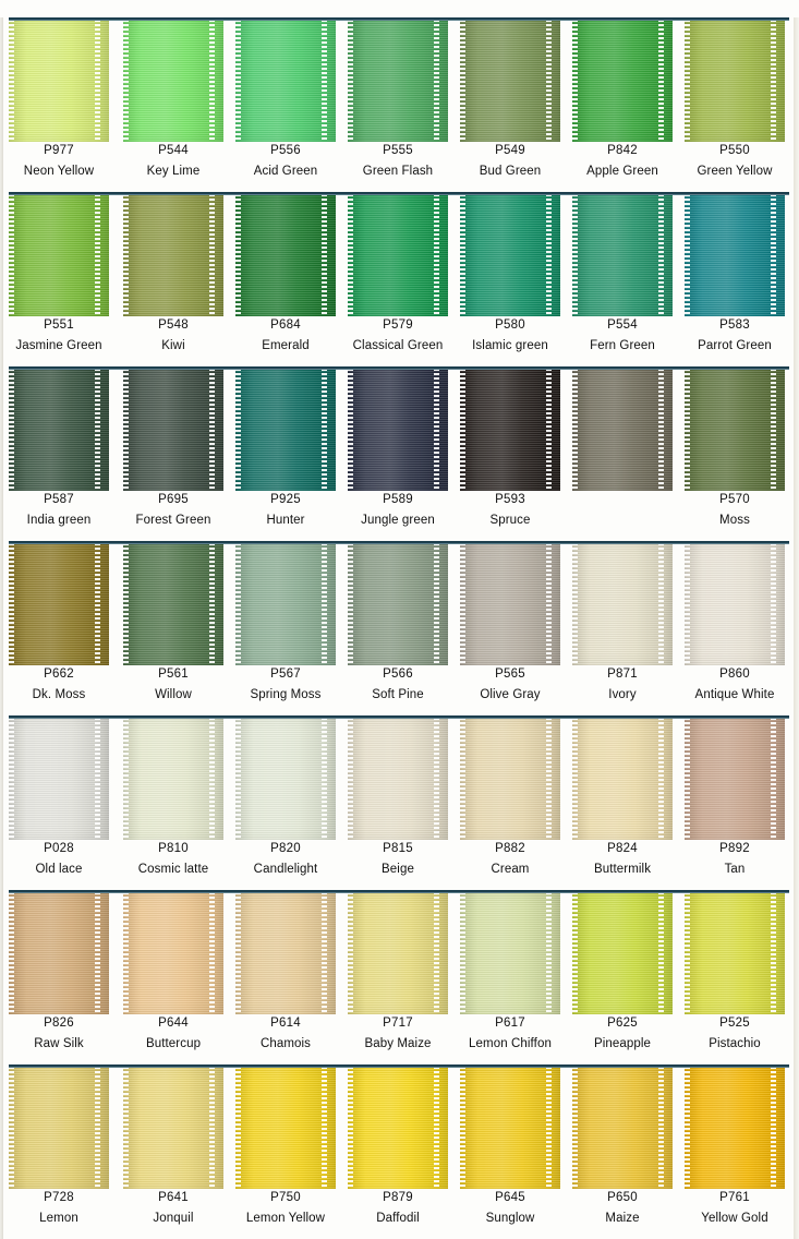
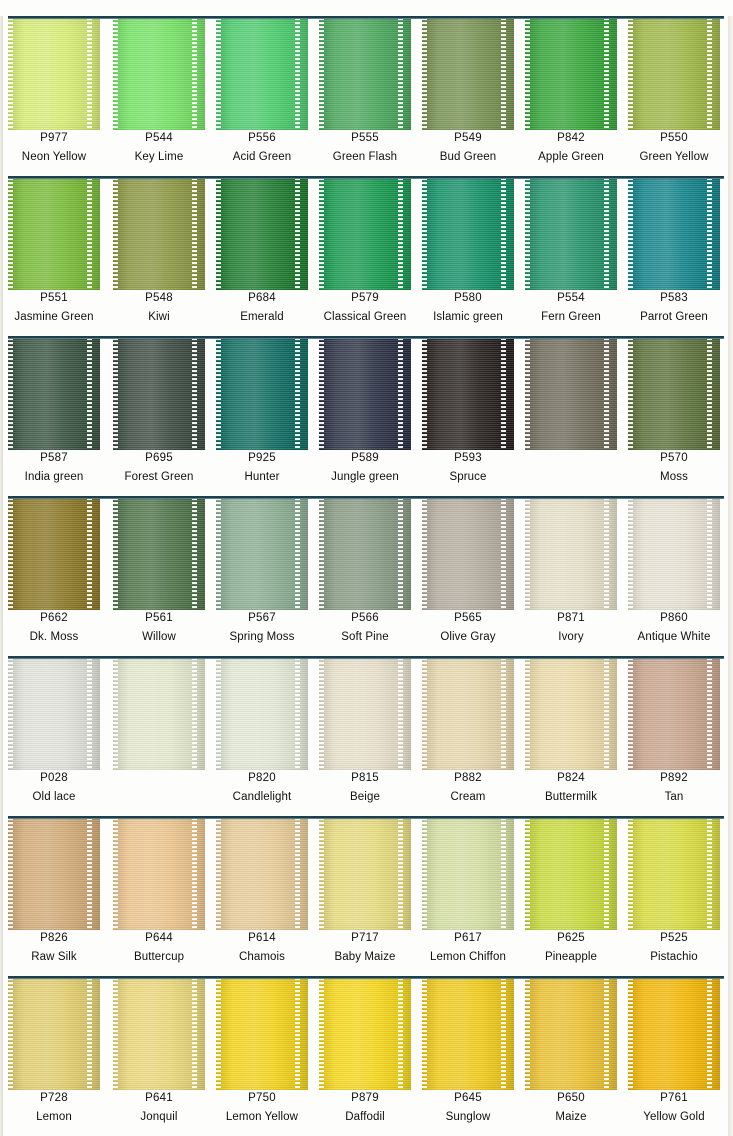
  P977
  Neon Yellow
  P544
  Key Lime
  P556
  Acid Green
  P555
  Green Flash
  P549
  Bud Green
  P842
  Apple Green
  P550
  Green Yellow
  P551
  Jasmine Green
  P548
  Kiwi
  P684
  Emerald
  P579
  Classical Green
  P580
  Islamic green
  P554
  Fern Green
  P583
  Parrot Green
  P587
  India green
  P695
  Forest Green
  P925
  Hunter
  P589
  Jungle green
  P593
  Spruce
  P570
  Moss
  P662
  Dk. Moss
  P561
  Willow
  P567
  Spring Moss
  P566
  Soft Pine
  P565
  Olive Gray
  P871
  Ivory
  P860
  Antique White
  P028
  Old lace
- P810
- Cosmic latte
  P820
  Candlelight
  P815
  Beige
  P882
  Cream
  P824
  Buttermilk
  P892
  Tan
  P826
  Raw Silk
  P644
  Buttercup
  P614
  Chamois
  P717
  Baby Maize
  P617
  Lemon Chiffon
  P625
  Pineapple
  P525
  Pistachio
  P728
  Lemon
  P641
  Jonquil
  P750
  Lemon Yellow
  P879
  Daffodil
  P645
  Sunglow
  P650
  Maize
  P761
  Yellow Gold
